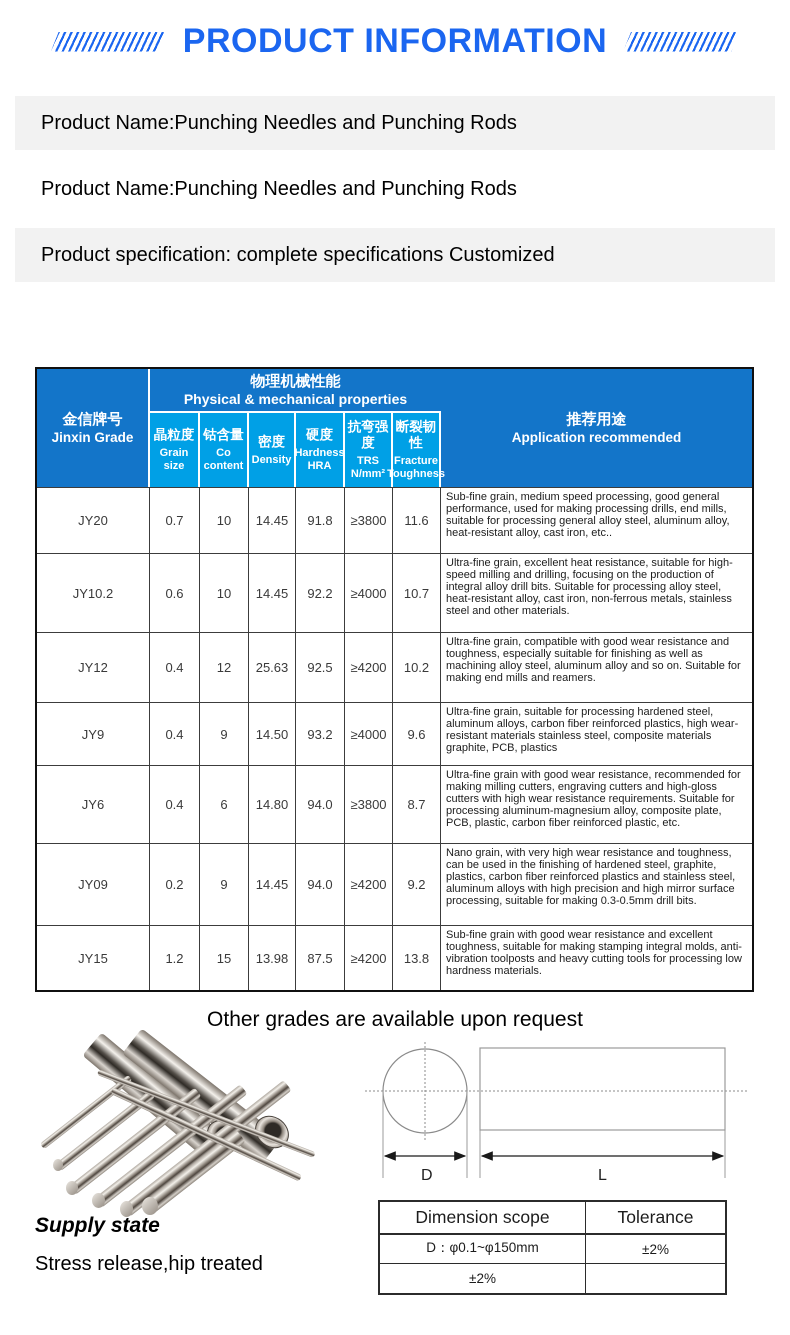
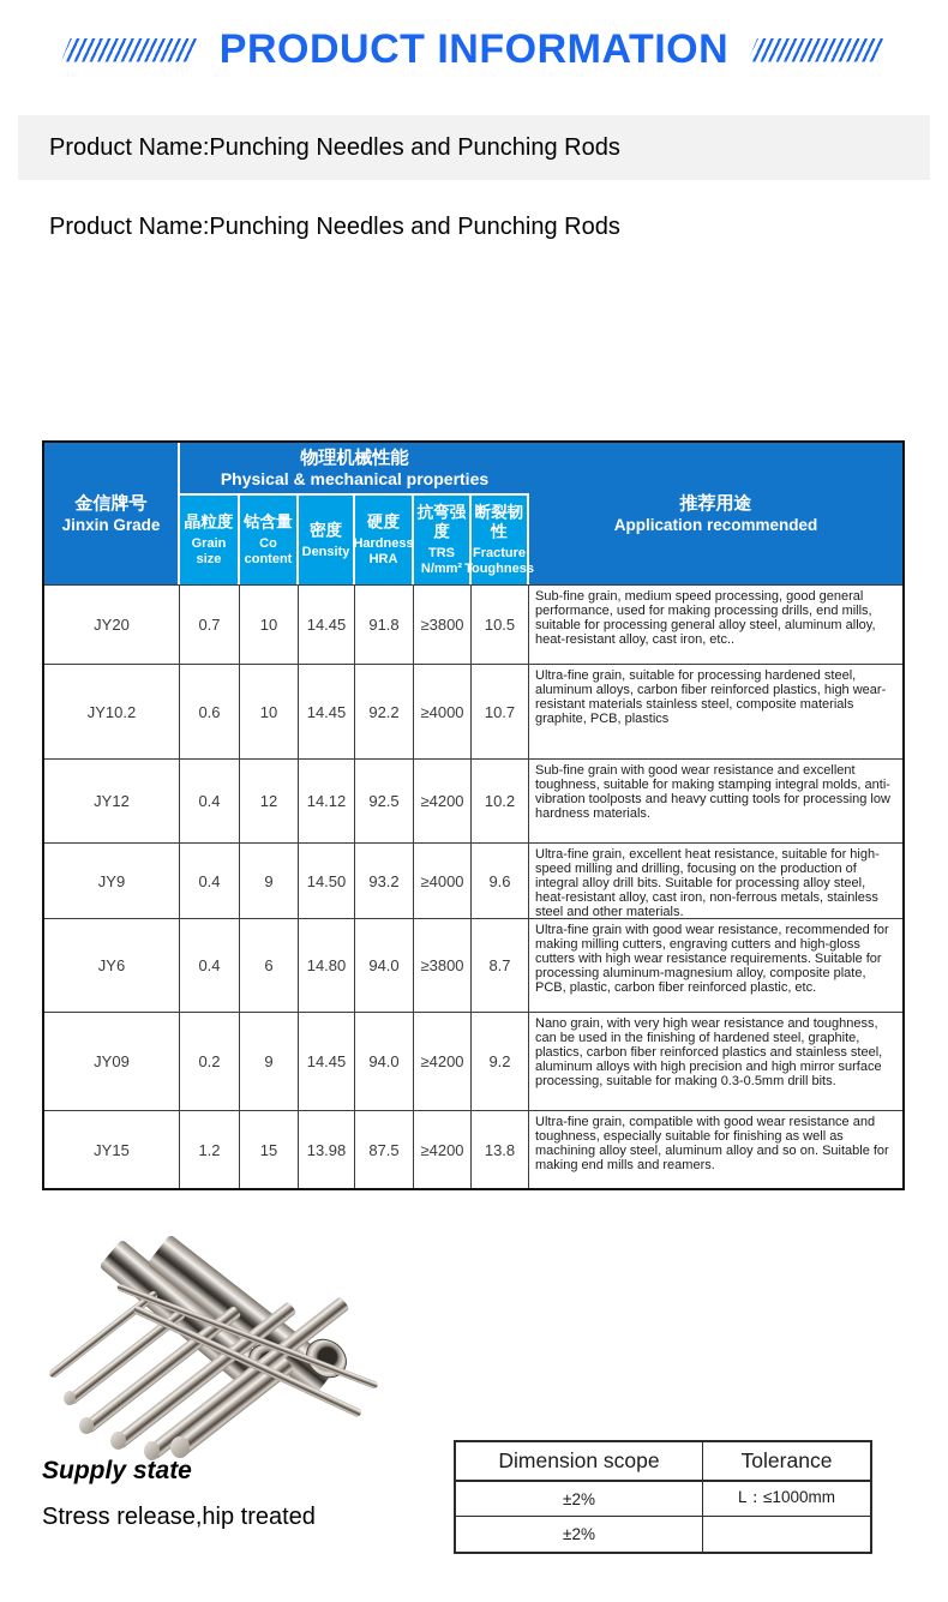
  PRODUCT INFORMATION
  Product Name:Punching Needles and Punching Rods
  Product Name:Punching Needles and Punching Rods
- Product specification: complete specifications Customized
  金信牌号
  Jinxin Grade
  物理机械性能
  Physical & mechanical properties
  推荐用途
  Application recommended
  晶粒度
  Grain size
  钴含量
  Co content
  密度
  Density
  硬度
  Hardness HRA
  抗弯强度
  TRS N/mm²
  断裂韧性
  Fracture Toughness
  JY20
  0.7
  10
  14.45
  91.8
  ≥3800
- 11.6
+ 10.5
  Sub-fine grain, medium speed processing, good general performance, used for making processing drills, end mills, suitable for processing general alloy steel, aluminum alloy, heat-resistant alloy, cast iron, etc..
  JY10.2
  0.6
  10
  14.45
  92.2
  ≥4000
  10.7
- Ultra-fine grain, excellent heat resistance, suitable for high-speed milling and drilling, focusing on the production of integral alloy drill bits. Suitable for processing alloy steel, heat-resistant alloy, cast iron, non-ferrous metals, stainless steel and other materials.
+ Ultra-fine grain, suitable for processing hardened steel, aluminum alloys, carbon fiber reinforced plastics, high wear-resistant materials stainless steel, composite materials graphite, PCB, plastics
  JY12
  0.4
  12
- 25.63
+ 14.12
  92.5
  ≥4200
  10.2
- Ultra-fine grain, compatible with good wear resistance and toughness, especially suitable for finishing as well as machining alloy steel, aluminum alloy and so on. Suitable for making end mills and reamers.
+ Sub-fine grain with good wear resistance and excellent toughness, suitable for making stamping integral molds, anti-vibration toolposts and heavy cutting tools for processing low hardness materials.
  JY9
  0.4
  9
  14.50
  93.2
  ≥4000
  9.6
- Ultra-fine grain, suitable for processing hardened steel, aluminum alloys, carbon fiber reinforced plastics, high wear-resistant materials stainless steel, composite materials graphite, PCB, plastics
+ Ultra-fine grain, excellent heat resistance, suitable for high-speed milling and drilling, focusing on the production of integral alloy drill bits. Suitable for processing alloy steel, heat-resistant alloy, cast iron, non-ferrous metals, stainless steel and other materials.
  JY6
  0.4
  6
  14.80
  94.0
  ≥3800
  8.7
  Ultra-fine grain with good wear resistance, recommended for making milling cutters, engraving cutters and high-gloss cutters with high wear resistance requirements. Suitable for processing aluminum-magnesium alloy, composite plate, PCB, plastic, carbon fiber reinforced plastic, etc.
  JY09
  0.2
  9
  14.45
  94.0
  ≥4200
  9.2
  Nano grain, with very high wear resistance and toughness, can be used in the finishing of hardened steel, graphite, plastics, carbon fiber reinforced plastics and stainless steel, aluminum alloys with high precision and high mirror surface processing, suitable for making 0.3-0.5mm drill bits.
  JY15
  1.2
  15
  13.98
  87.5
  ≥4200
  13.8
- Sub-fine grain with good wear resistance and excellent toughness, suitable for making stamping integral molds, anti-vibration toolposts and heavy cutting tools for processing low hardness materials.
+ Ultra-fine grain, compatible with good wear resistance and toughness, especially suitable for finishing as well as machining alloy steel, aluminum alloy and so on. Suitable for making end mills and reamers.
- Other grades are available upon request
- D
- L
  Supply state
  Stress release,hip treated
  Dimension scope
  Tolerance
- D：φ0.1~φ150mm
  ±2%
+ L：≤1000mm
  ±2%
